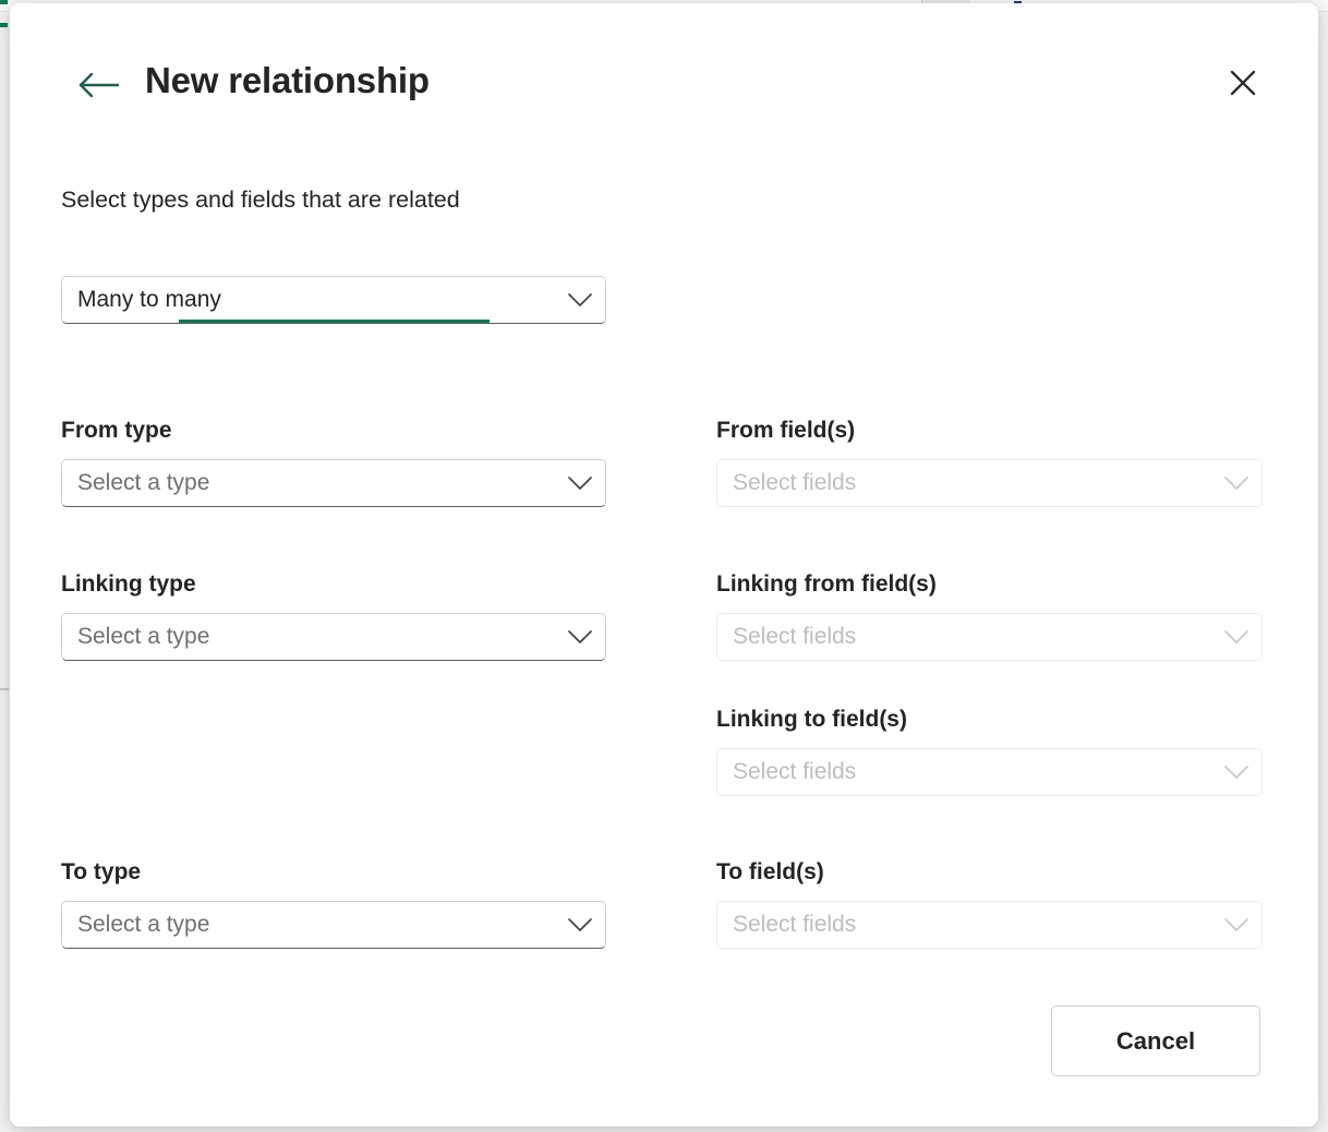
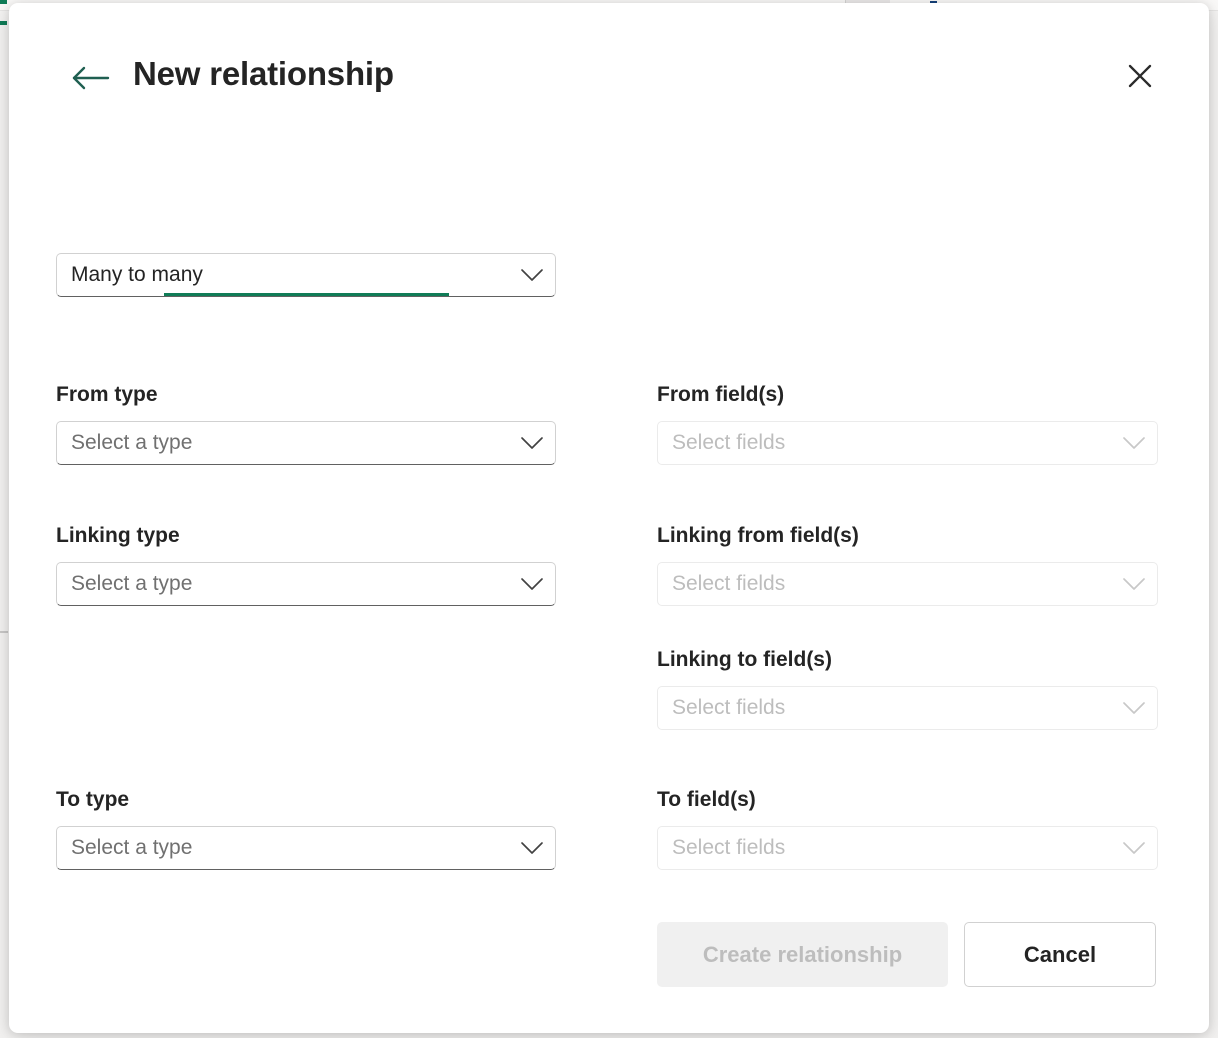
  New relationship
- Select types and fields that are related
  Many to many
  From type
  Select a type
  Linking type
  Select a type
  To type
  Select a type
  From field(s)
  Select fields
  Linking from field(s)
  Select fields
  Linking to field(s)
  Select fields
  To field(s)
  Select fields
+ Create relationship
  Cancel
